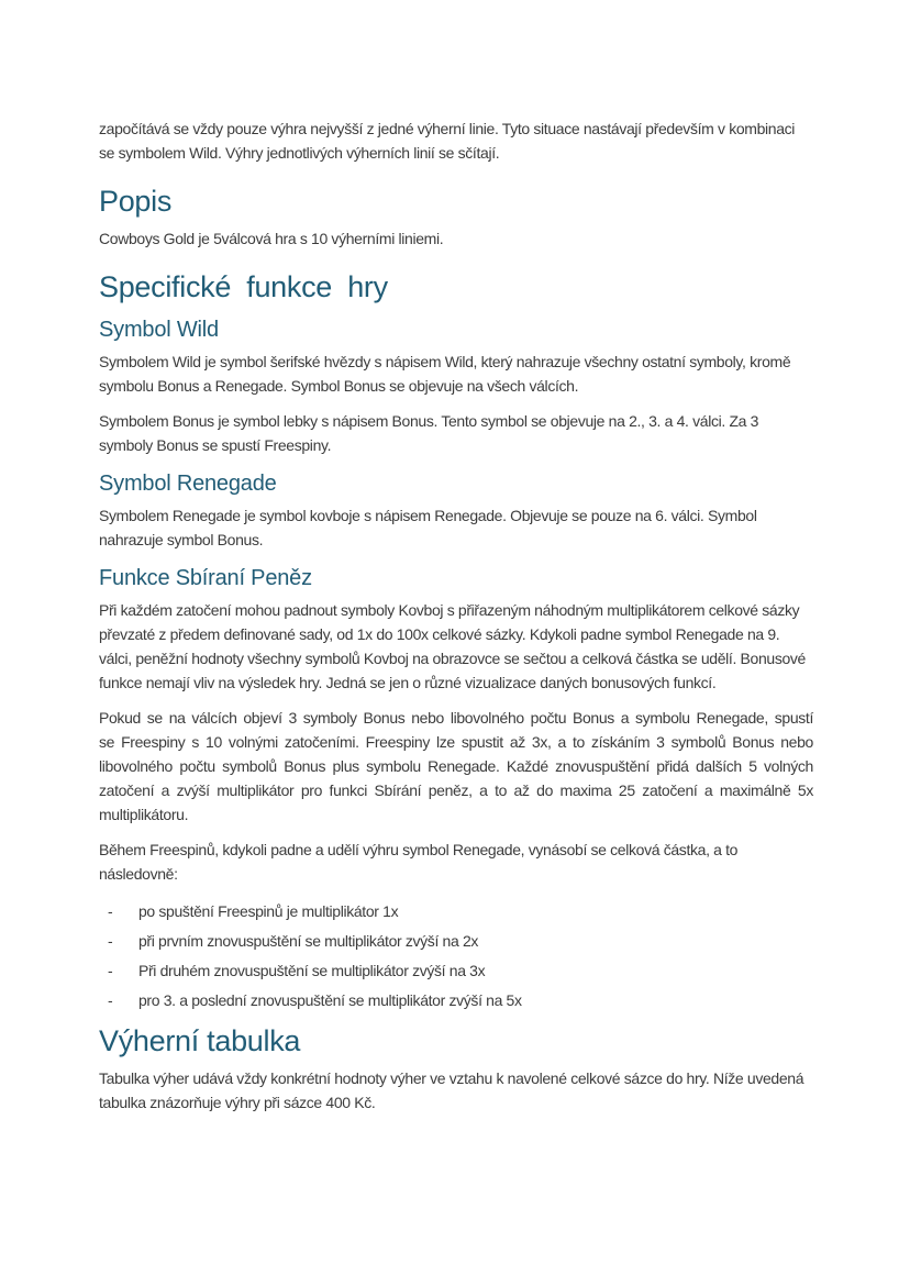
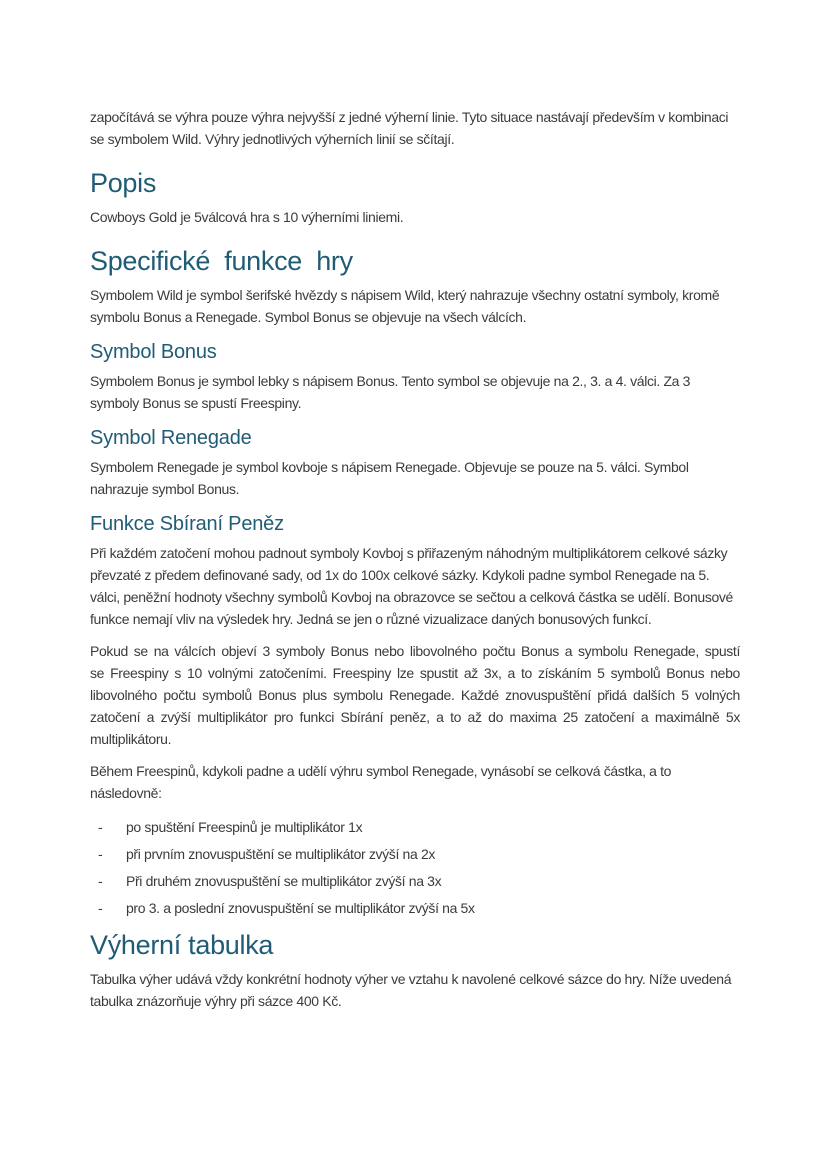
- započítává se vždy pouze výhra nejvyšší z jedné výherní linie. Tyto situace nastávají především v kombinaci se symbolem Wild. Výhry jednotlivých výherních linií se sčítají.
+ započítává se výhra pouze výhra nejvyšší z jedné výherní linie. Tyto situace nastávají především v kombinaci se symbolem Wild. Výhry jednotlivých výherních linií se sčítají.
  Popis
  Cowboys Gold je 5válcová hra s 10 výherními liniemi.
  Specifické funkce hry
- Symbol Wild
  Symbolem Wild je symbol šerifské hvězdy s nápisem Wild, který nahrazuje všechny ostatní symboly, kromě symbolu Bonus a Renegade. Symbol Bonus se objevuje na všech válcích.
+ Symbol Bonus
  Symbolem Bonus je symbol lebky s nápisem Bonus. Tento symbol se objevuje na 2., 3. a 4. válci. Za 3 symboly Bonus se spustí Freespiny.
  Symbol Renegade
- Symbolem Renegade je symbol kovboje s nápisem Renegade. Objevuje se pouze na 6. válci. Symbol nahrazuje symbol Bonus.
+ Symbolem Renegade je symbol kovboje s nápisem Renegade. Objevuje se pouze na 5. válci. Symbol nahrazuje symbol Bonus.
  Funkce Sbíraní Peněz
- Při každém zatočení mohou padnout symboly Kovboj s přiřazeným náhodným multiplikátorem celkové sázky převzaté z předem definované sady, od 1x do 100x celkové sázky. Kdykoli padne symbol Renegade na 9. válci, peněžní hodnoty všechny symbolů Kovboj na obrazovce se sečtou a celková částka se udělí. Bonusové funkce nemají vliv na výsledek hry. Jedná se jen o různé vizualizace daných bonusových funkcí.
+ Při každém zatočení mohou padnout symboly Kovboj s přiřazeným náhodným multiplikátorem celkové sázky převzaté z předem definované sady, od 1x do 100x celkové sázky. Kdykoli padne symbol Renegade na 5. válci, peněžní hodnoty všechny symbolů Kovboj na obrazovce se sečtou a celková částka se udělí. Bonusové funkce nemají vliv na výsledek hry. Jedná se jen o různé vizualizace daných bonusových funkcí.
- Pokud se na válcích objeví 3 symboly Bonus nebo libovolného počtu Bonus a symbolu Renegade, spustí se Freespiny s 10 volnými zatočeními. Freespiny lze spustit až 3x, a to získáním 3 symbolů Bonus nebo libovolného počtu symbolů Bonus plus symbolu Renegade. Každé znovuspuštění přidá dalších 5 volných zatočení a zvýší multiplikátor pro funkci Sbírání peněz, a to až do maxima 25 zatočení a maximálně 5x multiplikátoru.
+ Pokud se na válcích objeví 3 symboly Bonus nebo libovolného počtu Bonus a symbolu Renegade, spustí se Freespiny s 10 volnými zatočeními. Freespiny lze spustit až 3x, a to získáním 5 symbolů Bonus nebo libovolného počtu symbolů Bonus plus symbolu Renegade. Každé znovuspuštění přidá dalších 5 volných zatočení a zvýší multiplikátor pro funkci Sbírání peněz, a to až do maxima 25 zatočení a maximálně 5x multiplikátoru.
  Během Freespinů, kdykoli padne a udělí výhru symbol Renegade, vynásobí se celková částka, a to následovně:
  -
  po spuštění Freespinů je multiplikátor 1x
  -
  při prvním znovuspuštění se multiplikátor zvýší na 2x
  -
  Při druhém znovuspuštění se multiplikátor zvýší na 3x
  -
  pro 3. a poslední znovuspuštění se multiplikátor zvýší na 5x
  Výherní tabulka
  Tabulka výher udává vždy konkrétní hodnoty výher ve vztahu k navolené celkové sázce do hry. Níže uvedená tabulka znázorňuje výhry při sázce 400 Kč.
